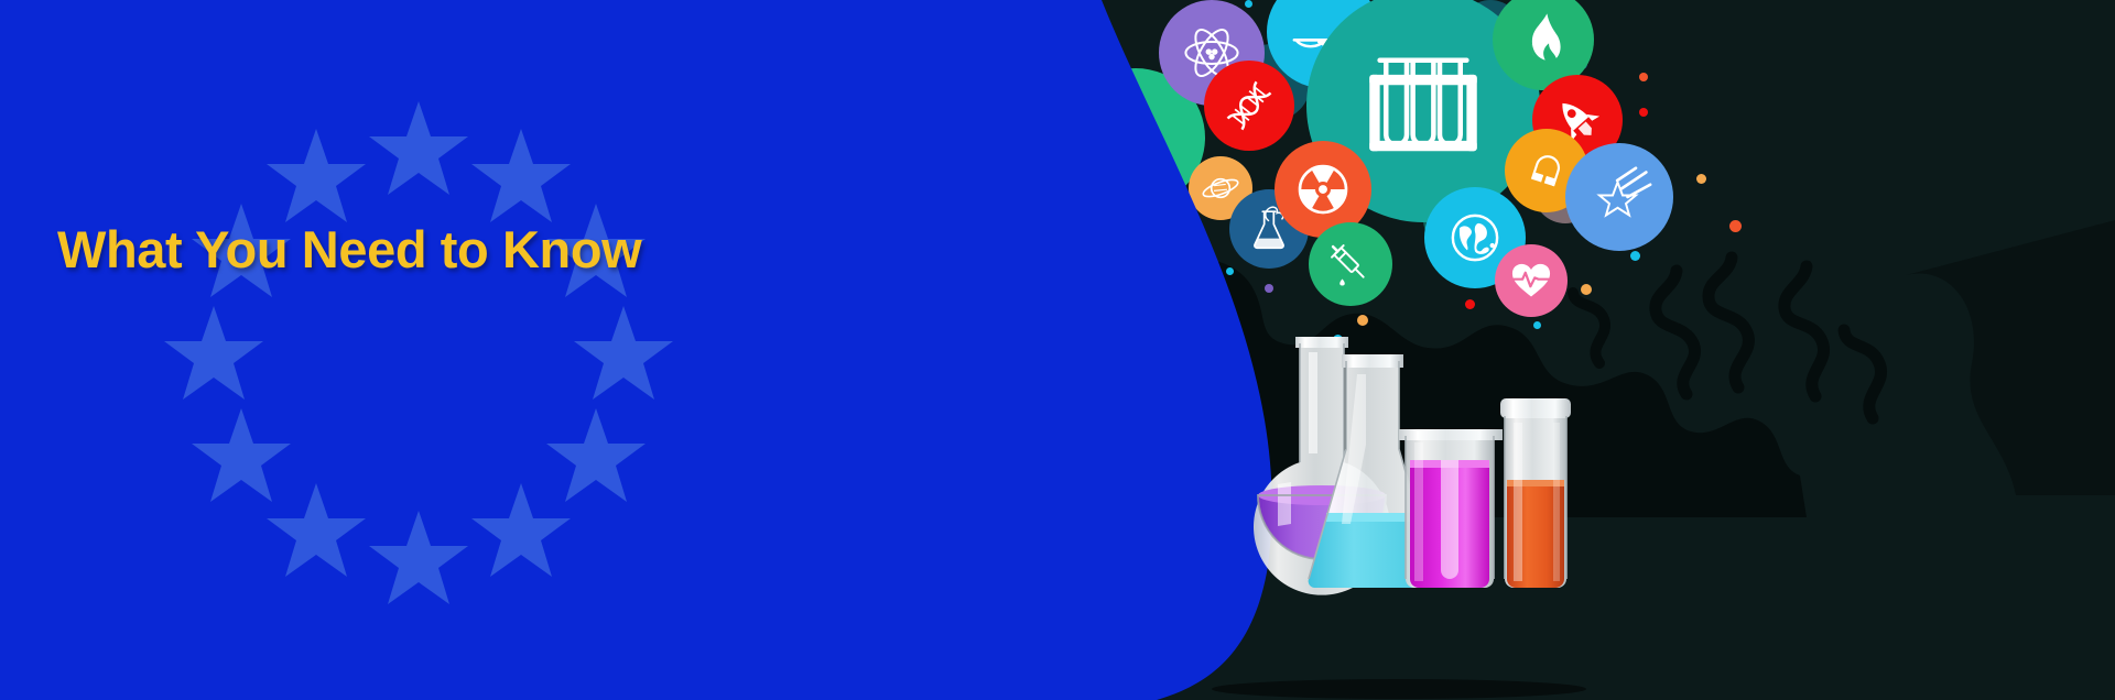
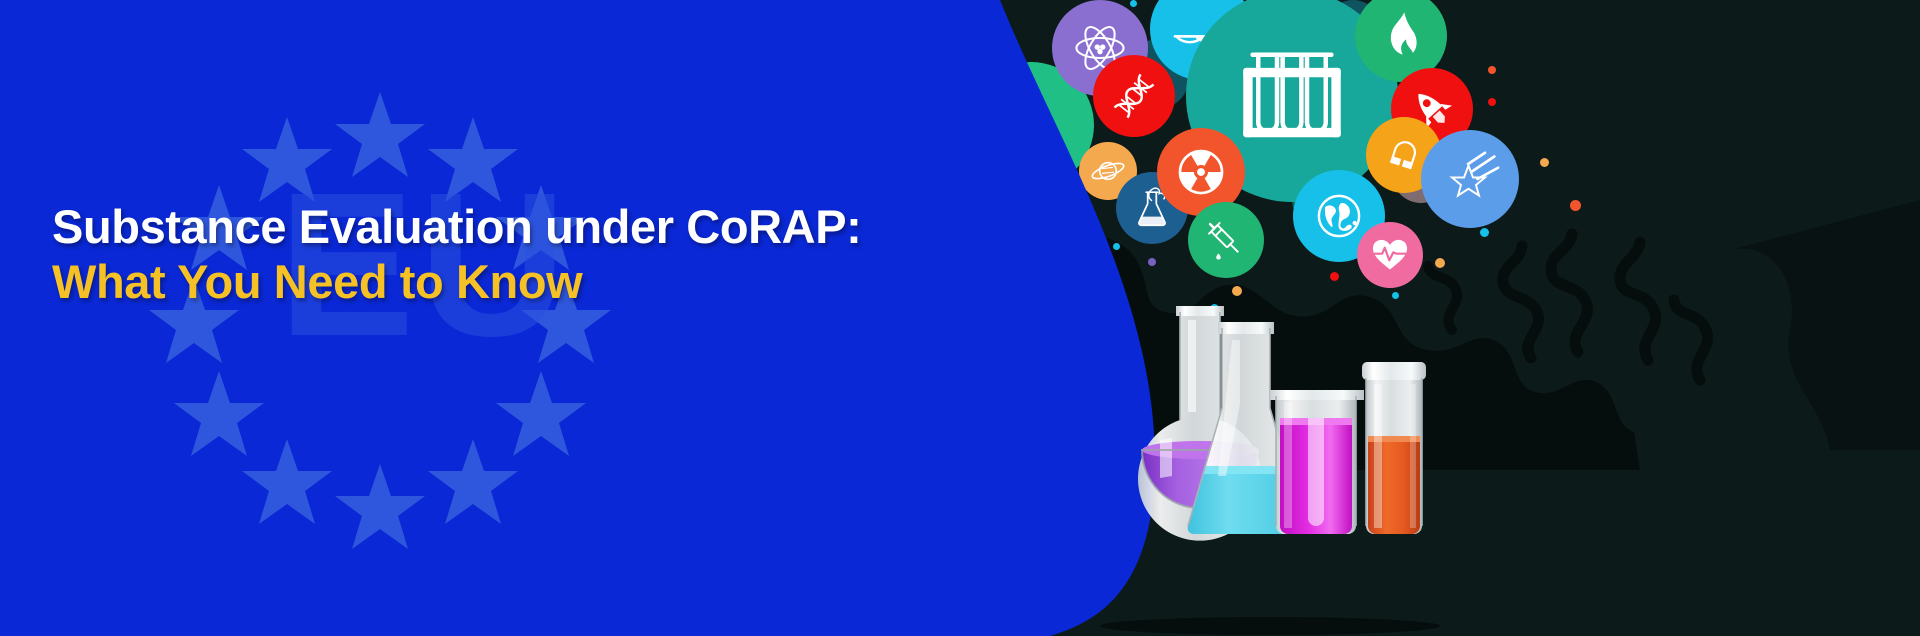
+ EU
+ Substance Evaluation under CoRAP:
  What You Need to Know
